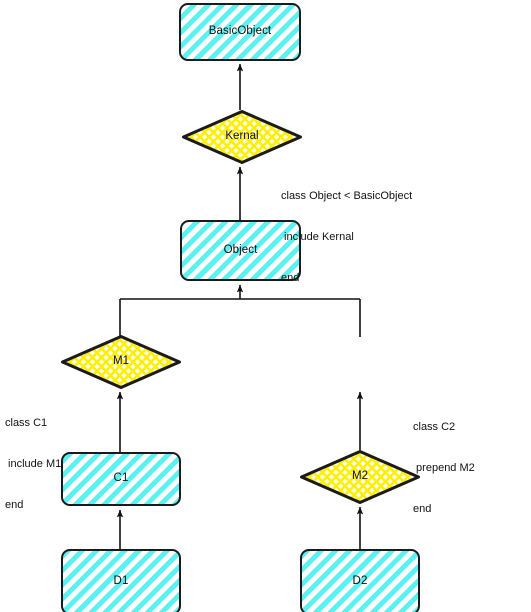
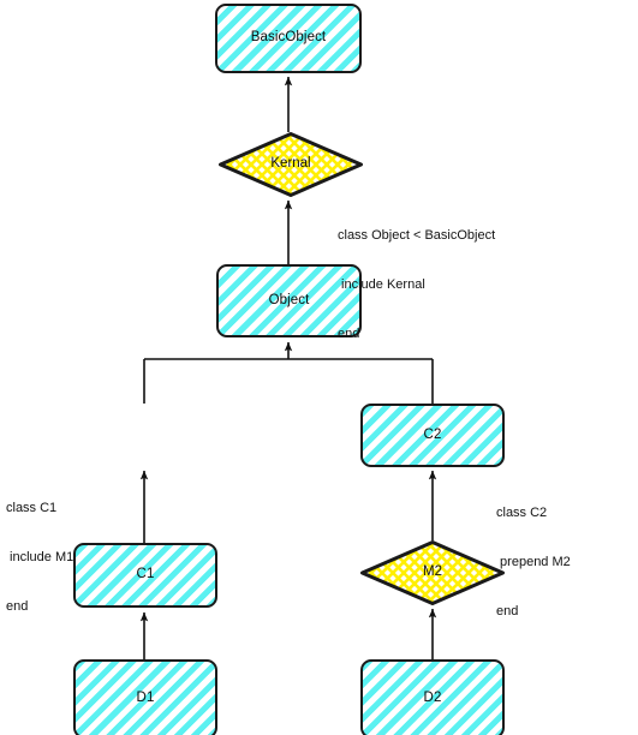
  BasicObject
  Object
+ C2
  C1
  D1
  D2
  Kernal
- M1
  M2
  class Object < BasicObject
  include Kernal
  end
  class C1
  include M1
  end
  class C2
  prepend M2
  end
